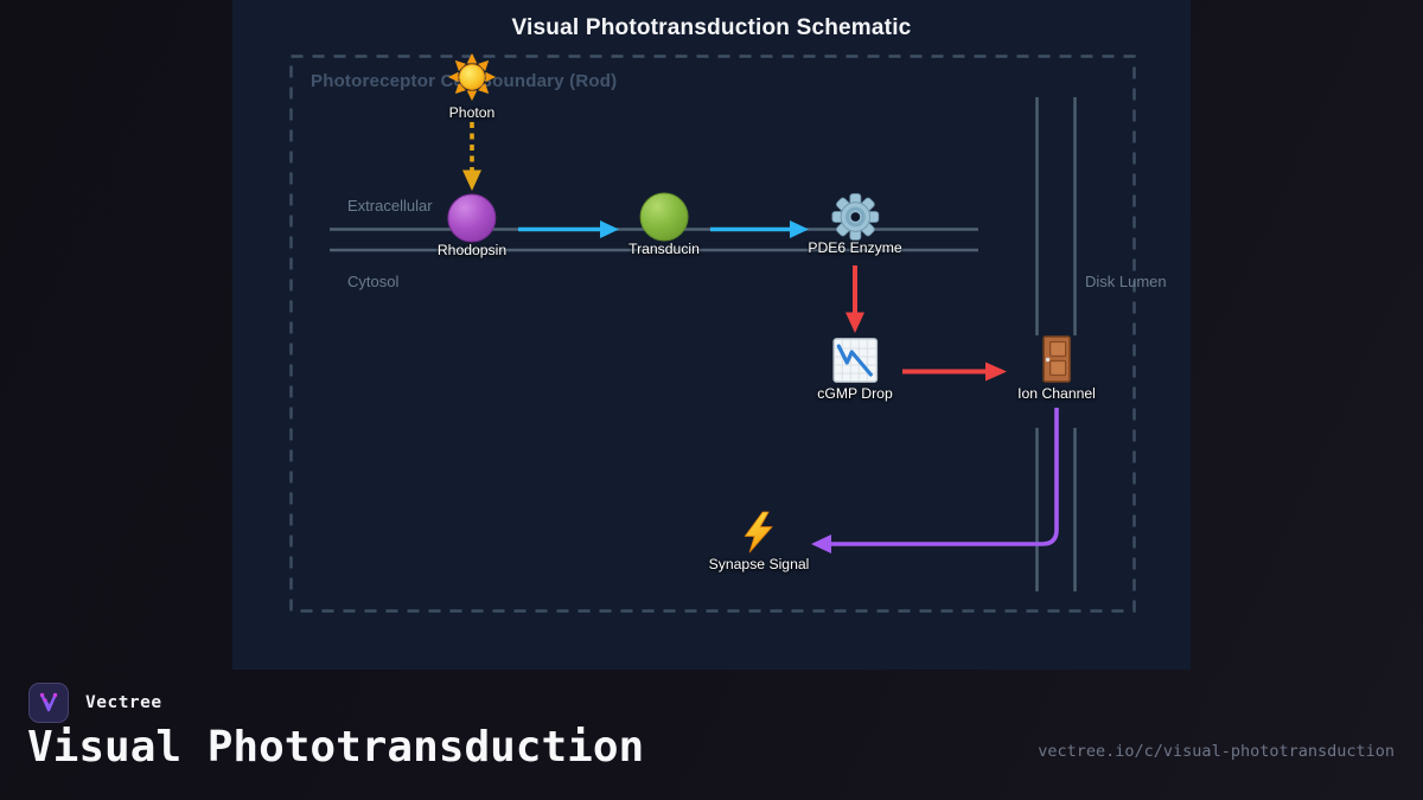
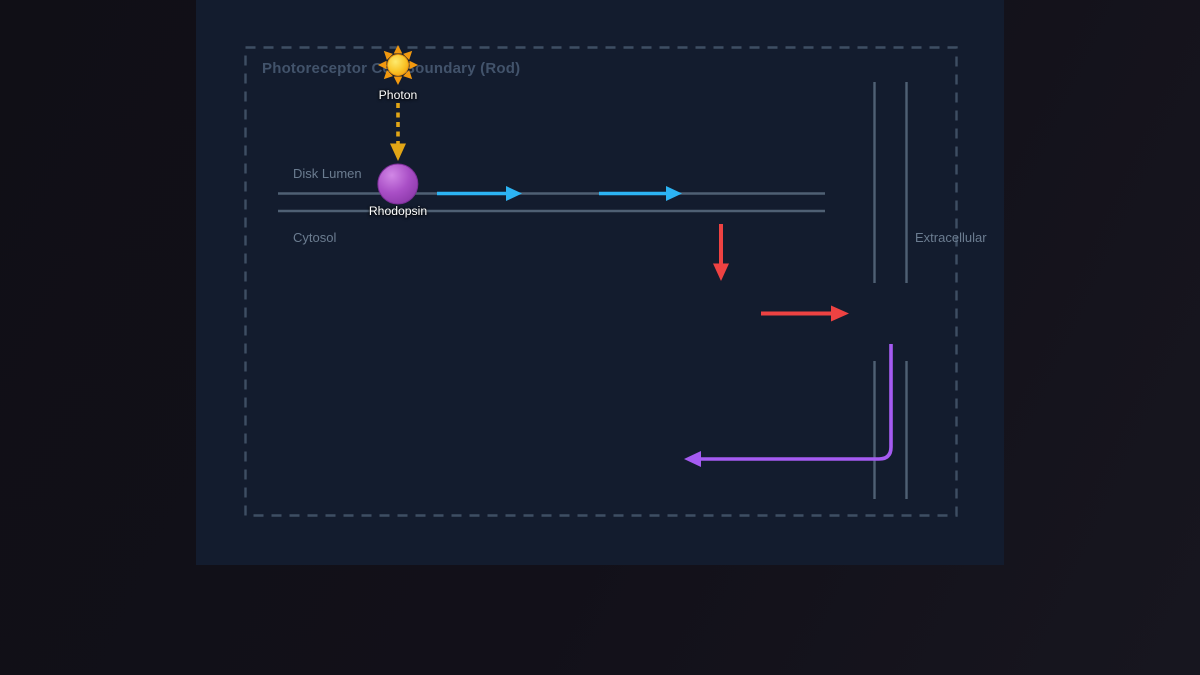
- Visual Phototransduction Schematic
  Photoreceptor Ceoundary (Rod)
- Extracellular
+ Disk Lumen
  Cytosol
- Disk Lumen
+ Extracellular
  Photon
  Rhodopsin
- Transducin
- PDE6 Enzyme
- cGMP Drop
- Ion Channel
- Synapse Signal
- Vectree
- Visual Phototransduction
- vectree.io/c/visual-phototransduction
